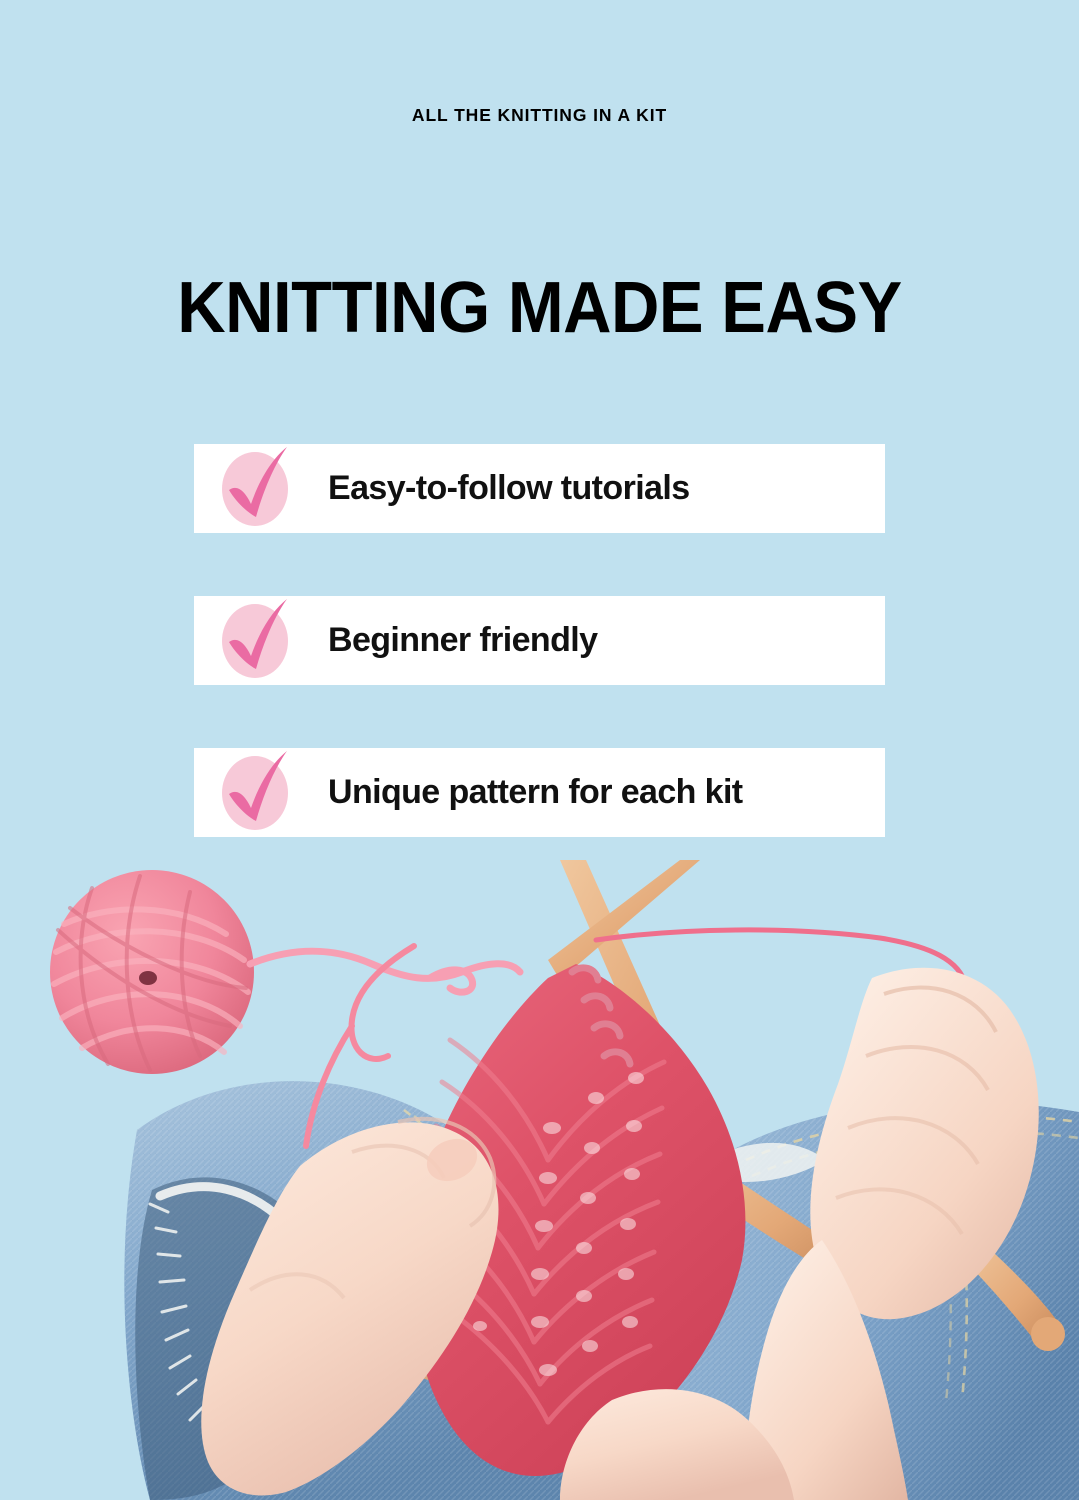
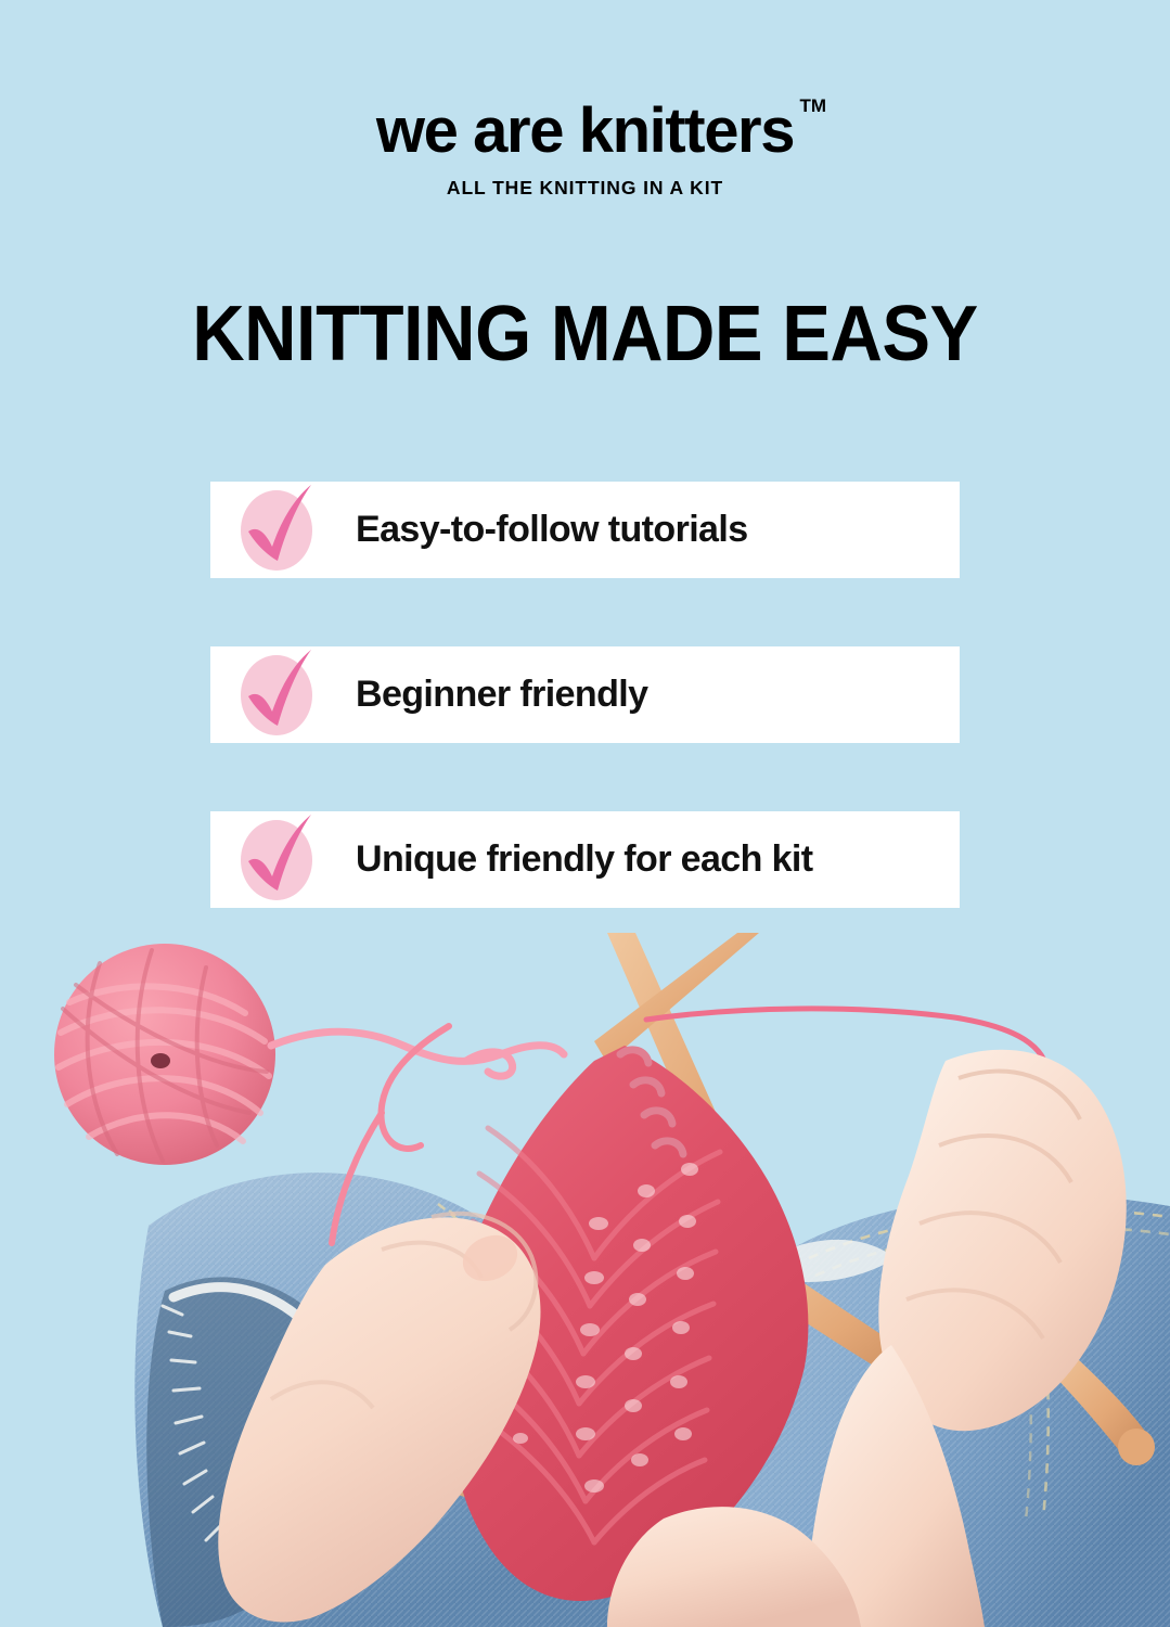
+ we are knitters
+ TM
  ALL THE KNITTING IN A KIT
  KNITTING MADE EASY
  Easy-to-follow tutorials
  Beginner friendly
- Unique pattern for each kit
+ Unique friendly for each kit
